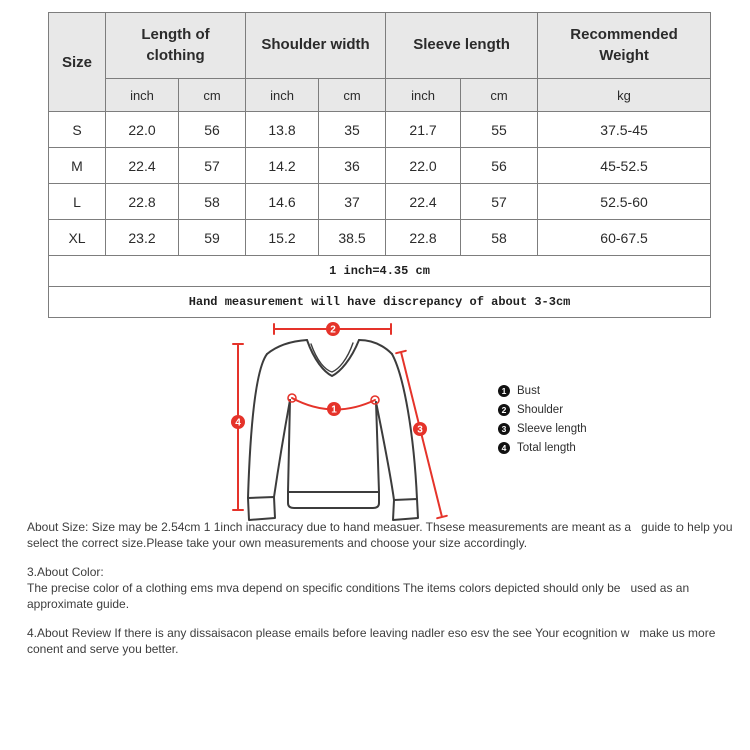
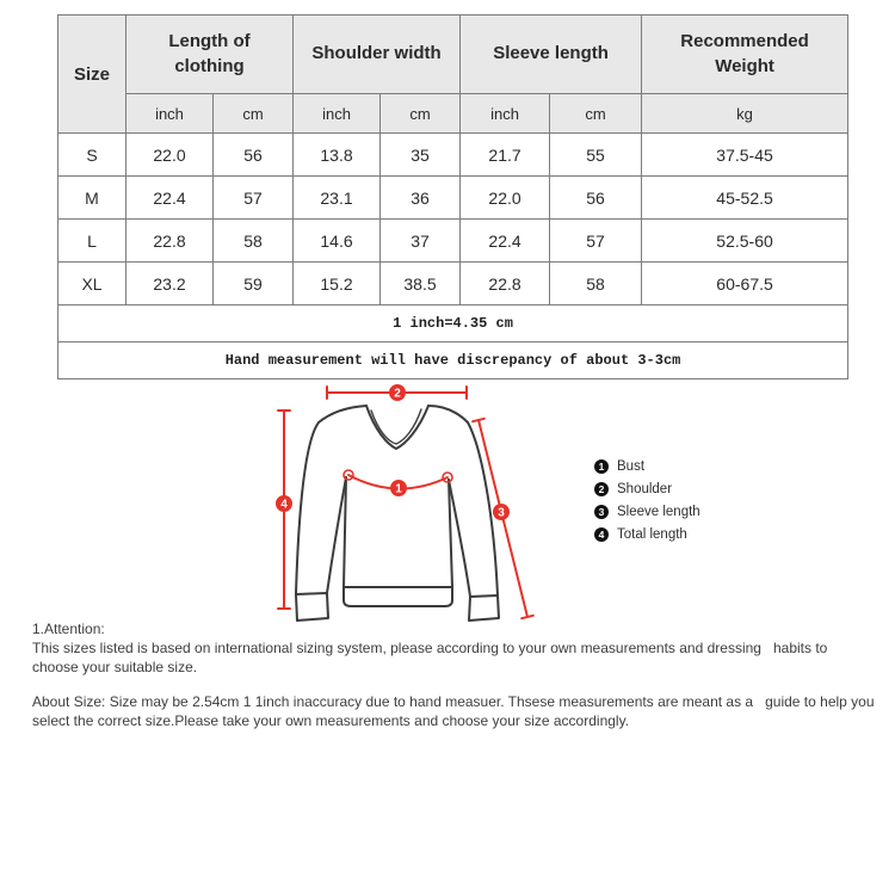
  Size	Length of clothing	Shoulder width	Sleeve length	Recommended Weight
  inch	cm	inch	cm	inch	cm	kg
  S	22.0	56	13.8	35	21.7	55	37.5-45
- M	22.4	57	14.2	36	22.0	56	45-52.5
+ M	22.4	57	23.1	36	22.0	56	45-52.5
  L	22.8	58	14.6	37	22.4	57	52.5-60
  XL	23.2	59	15.2	38.5	22.8	58	60-67.5
  1 inch=4.35 cm
  Hand measurement will have discrepancy of about 3-3cm
  2
  4
  1
  3
  1
  Bust
  2
  Shoulder
  3
  Sleeve length
  4
  Total length
+ 1.Attention:
+ This sizes listed is based on international sizing system, please according to your own measurements and dressing habits to choose your suitable size.
  About Size: Size may be 2.54cm 1 1inch inaccuracy due to hand measuer. Thsese measurements are meant as a guide to help you select the correct size.Please take your own measurements and choose your size accordingly.
- 3.About Color:
- The precise color of a clothing ems mva depend on specific conditions The items colors depicted should only be used as an approximate guide.
- 4.About Review If there is any dissaisacon please emails before leaving nadler eso esv the see Your ecognition w make us more conent and serve you better.
